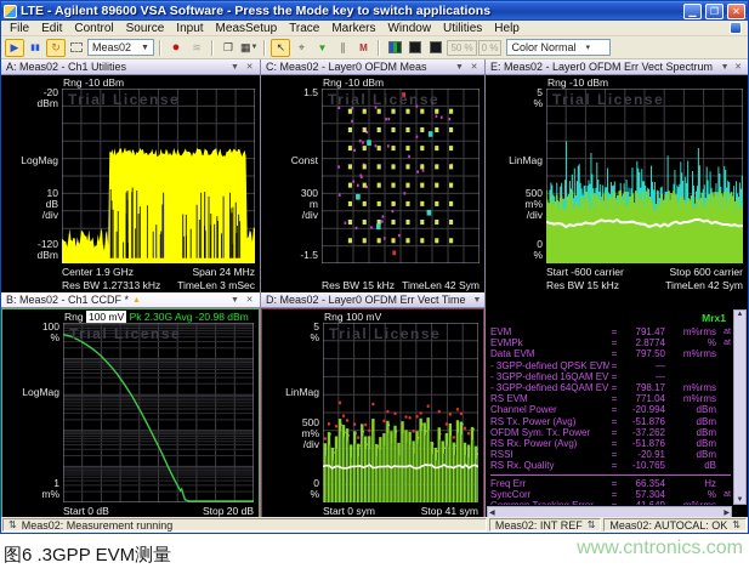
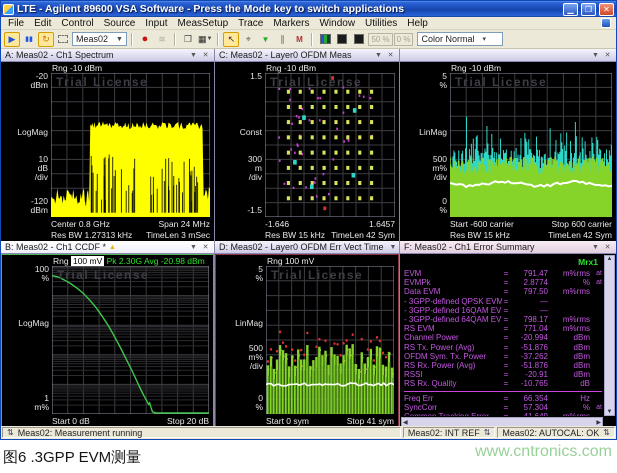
  LTE - Agilent 89600 VSA Software - Press the Mode key to switch applications
  ▁
  ❐
  ✕
  File Edit Control Source Input MeasSetup Trace Markers Window Utilities Help
  ▶
  ↻
  Meas02
  ●
  ≋
  ❐
  ▦
  ↖
  ⌖
  ▼
  ∥
  M
  50 %
  0 %
  Color Normal
- A: Meas02 - Ch1 Utilities
+ A: Meas02 - Ch1 Spectrum
  Rng -10 dBm
  -20
  dBm
  LogMag
  10
  dB
  /div
  -120
  dBm
  Trial License
- Center 1.9 GHz
+ Center 0.8 GHz
  Span 24 MHz
  Res BW 1.27313 kHz
  TimeLen 3 mSec
  C: Meas02 - Layer0 OFDM Meas
  Rng -10 dBm
  1.5
  Const
  300
  m
  /div
  -1.5
  Trial License
+ -1.646
+ 1.6457
  Res BW 15 kHz
  TimeLen 42 Sym
- E: Meas02 - Layer0 OFDM Err Vect Spectrum
  Rng -10 dBm
  5
  %
  LinMag
  500
  m%
  /div
  0
  %
  Trial License
  Start -600 carrier
  Stop 600 carrier
  Res BW 15 kHz
  TimeLen 42 Sym
  B: Meas02 - Ch1 CCDF *
  Rng 100 mV Pk 2.30G Avg -20.98 dBm
  100
  %
  LogMag
  1
  m%
  Trial License
  Start 0 dB
  Stop 20 dB
  D: Meas02 - Layer0 OFDM Err Vect Time
  Rng 100 mV
  5
  %
  LinMag
  500
  m%
  /div
  0
  %
  Trial License
  Start 0 sym
  Stop 41 sym
+ F: Meas02 - Ch1 Error Summary
  Mrx1
  EVM
  =
  791.47
  m%rms
  EVMPk
  =
  2.8774
  %
  Data EVM
  =
  797.50
  m%rms
  - 3GPP-defined QPSK EVM
  =
  —
  - 3GPP-defined 16QAM EV
  =
  —
  - 3GPP-defined 64QAM EV
  =
  798.17
  m%rms
  RS EVM
  =
  771.04
  m%rms
  Channel Power
  =
  -20.994
  dBm
  RS Tx. Power (Avg)
  =
  -51.876
  dBm
  OFDM Sym. Tx. Power
  =
  -37.262
  dBm
  RS Rx. Power (Avg)
  =
  -51.876
  dBm
  RSSI
  =
  -20.91
  dBm
  RS Rx. Quality
  =
  -10.765
  dB
  Freq Err
  =
  66.354
  Hz
  SyncCorr
  =
  57.304
  %
  ⇅
  Meas02: Measurement running
  Meas02: INT REF
  ⇅
  Meas02: AUTOCAL: OK
  ⇅
  图6 .3GPP EVM测量
  www.cntronics.com
